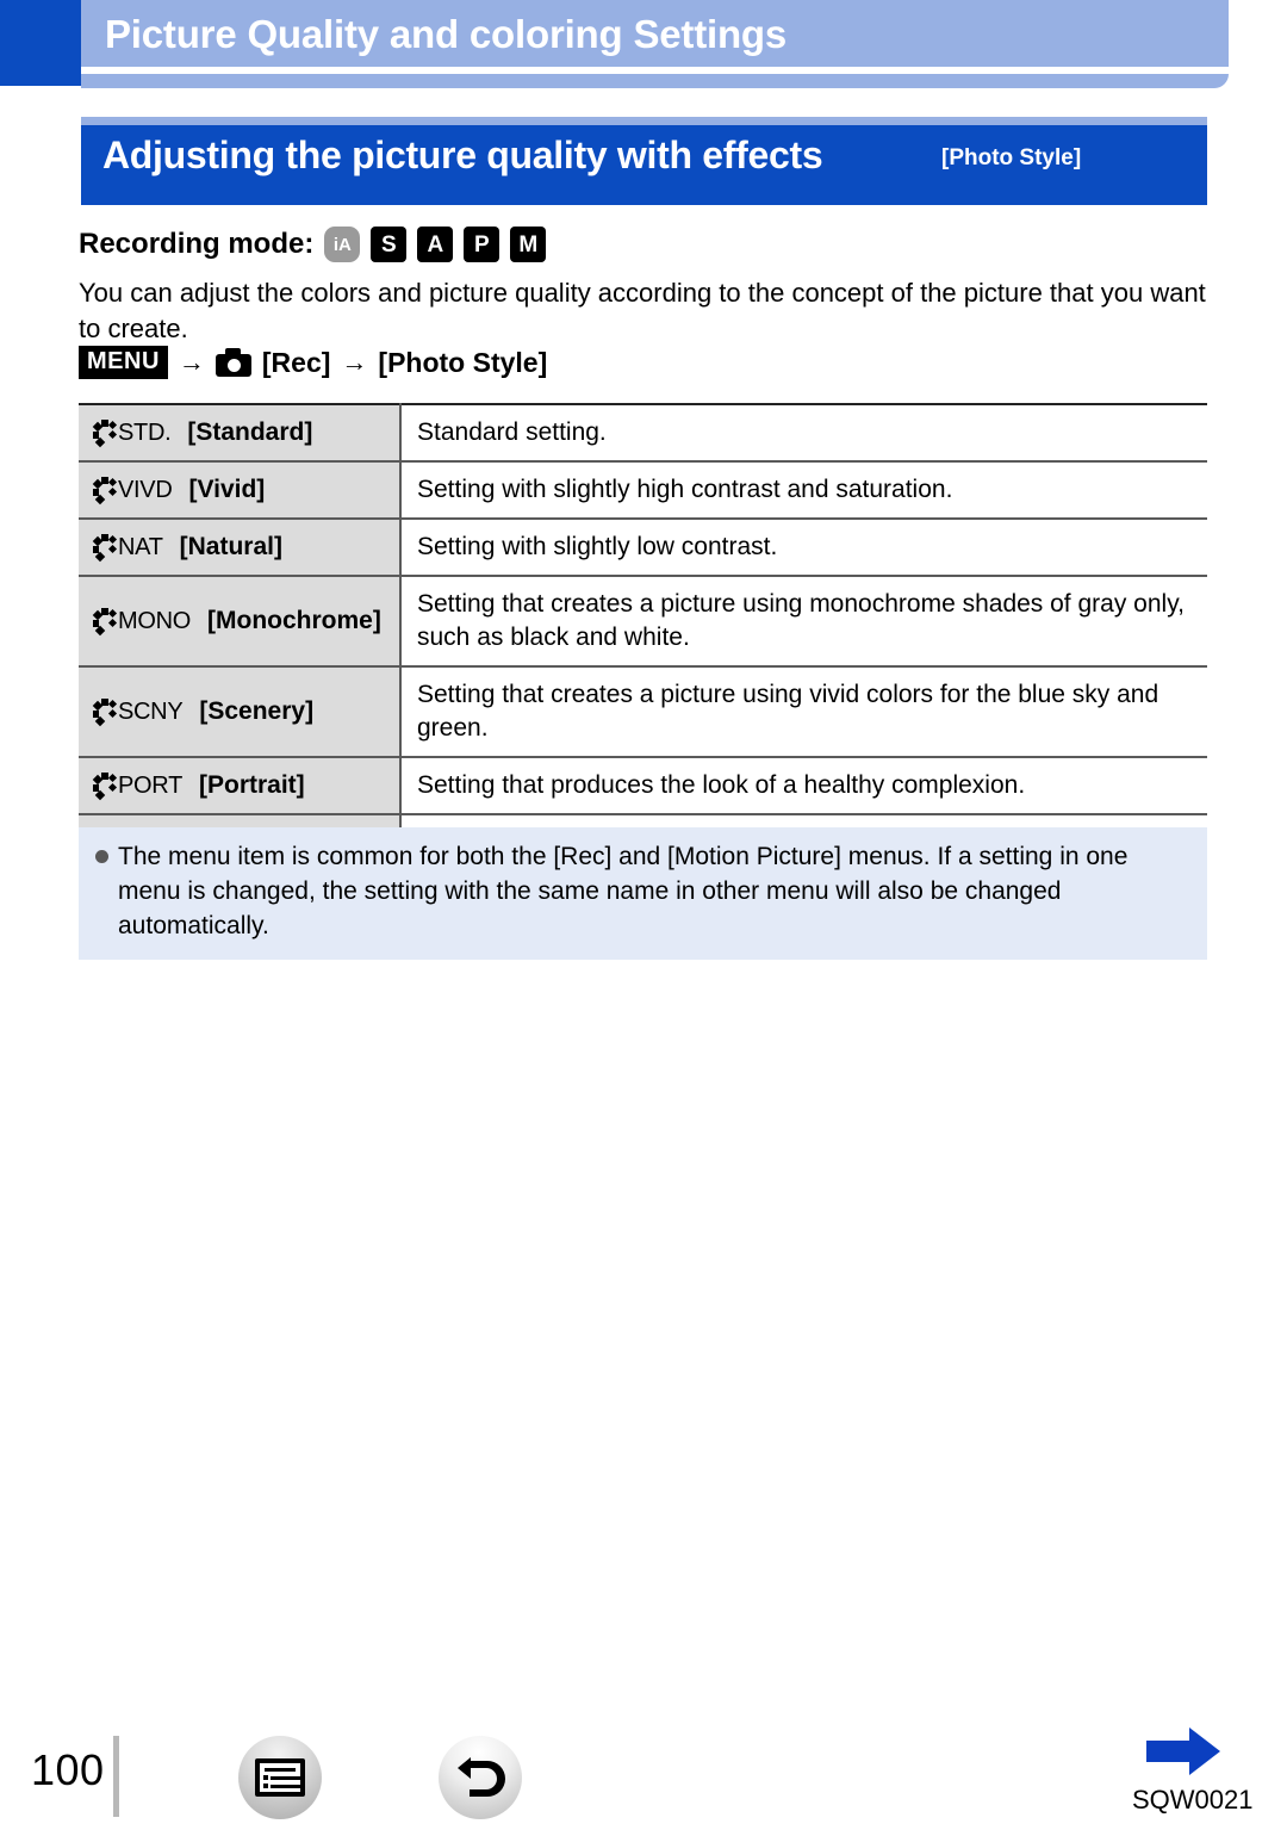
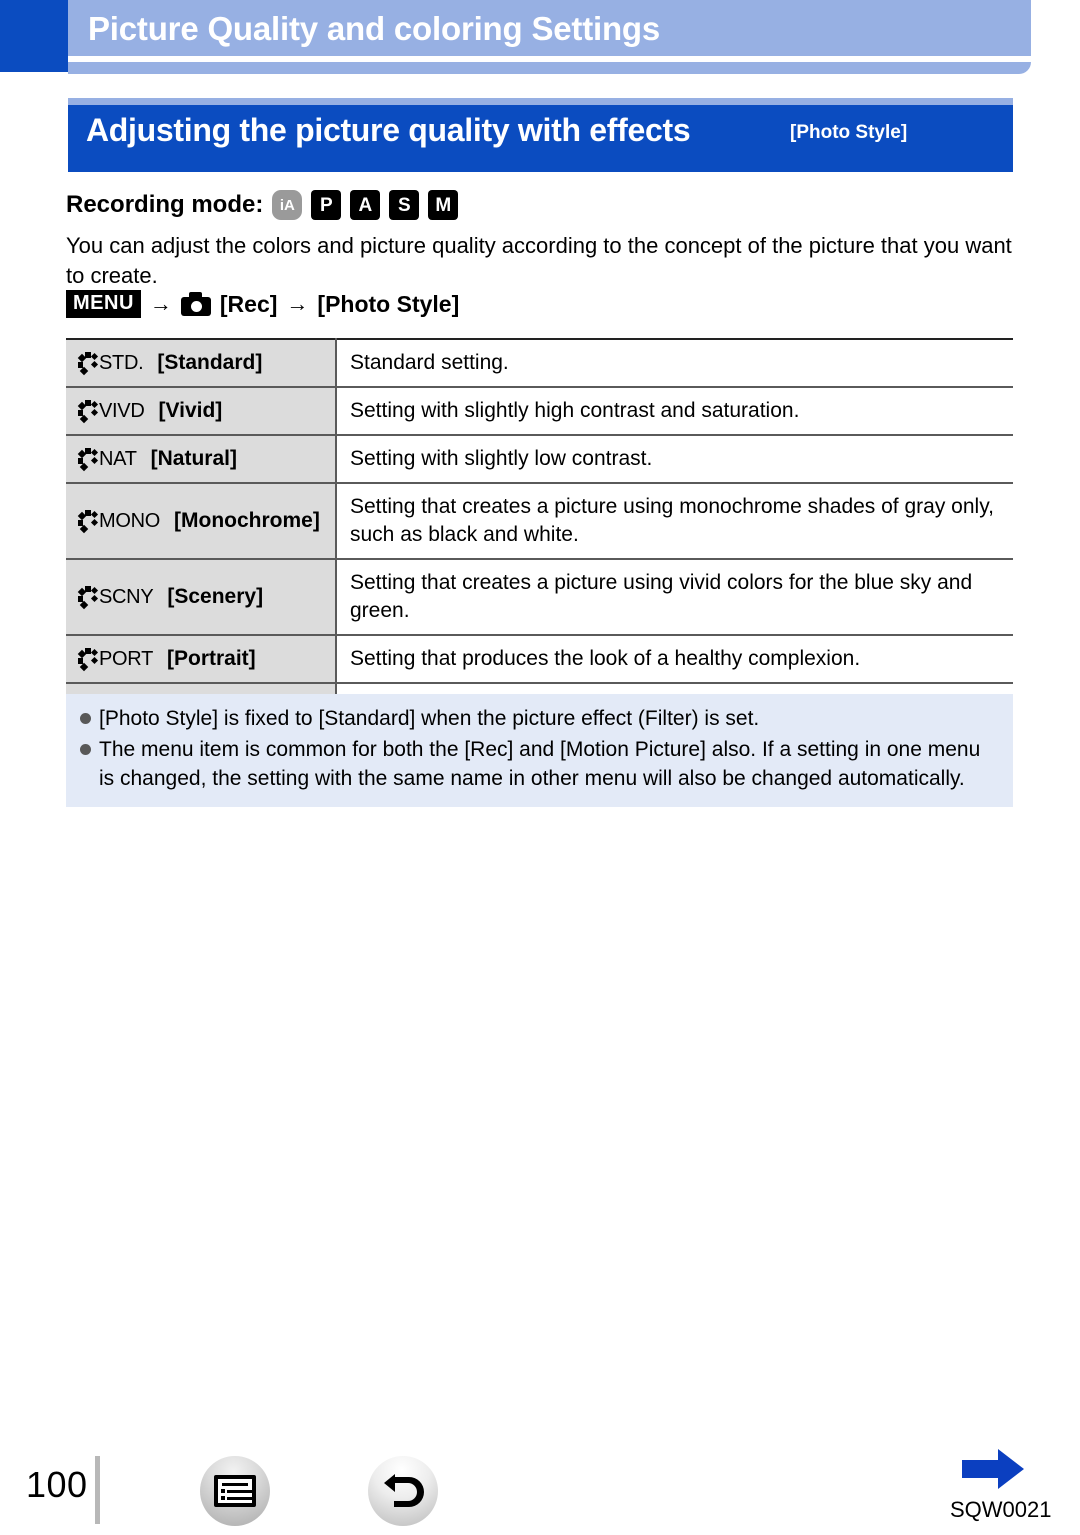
  Picture Quality and coloring Settings
  Adjusting the picture quality with effects
  [Photo Style]
  Recording mode:
  iA
- S
+ P
  A
- P
+ S
  M
  You can adjust the colors and picture quality according to the concept of the picture that you want to create.
  MENU
  →
  [Rec]
  →
  [Photo Style]
  STD. [Standard]	Standard setting.
  VIVD [Vivid]	Setting with slightly high contrast and saturation.
  NAT [Natural]	Setting with slightly low contrast.
  MONO [Monochrome]	Setting that creates a picture using monochrome shades of gray only, such as black and white.
  SCNY [Scenery]	Setting that creates a picture using vivid colors for the blue sky and green.
  PORT [Portrait]	Setting that produces the look of a healthy complexion.
+ [Photo Style] is fixed to [Standard] when the picture effect (Filter) is set.
- The menu item is common for both the [Rec] and [Motion Picture] menus. If a setting in one menu is changed, the setting with the same name in other menu will also be changed automatically.
+ The menu item is common for both the [Rec] and [Motion Picture] also. If a setting in one menu is changed, the setting with the same name in other menu will also be changed automatically.
  100
  SQW0021
